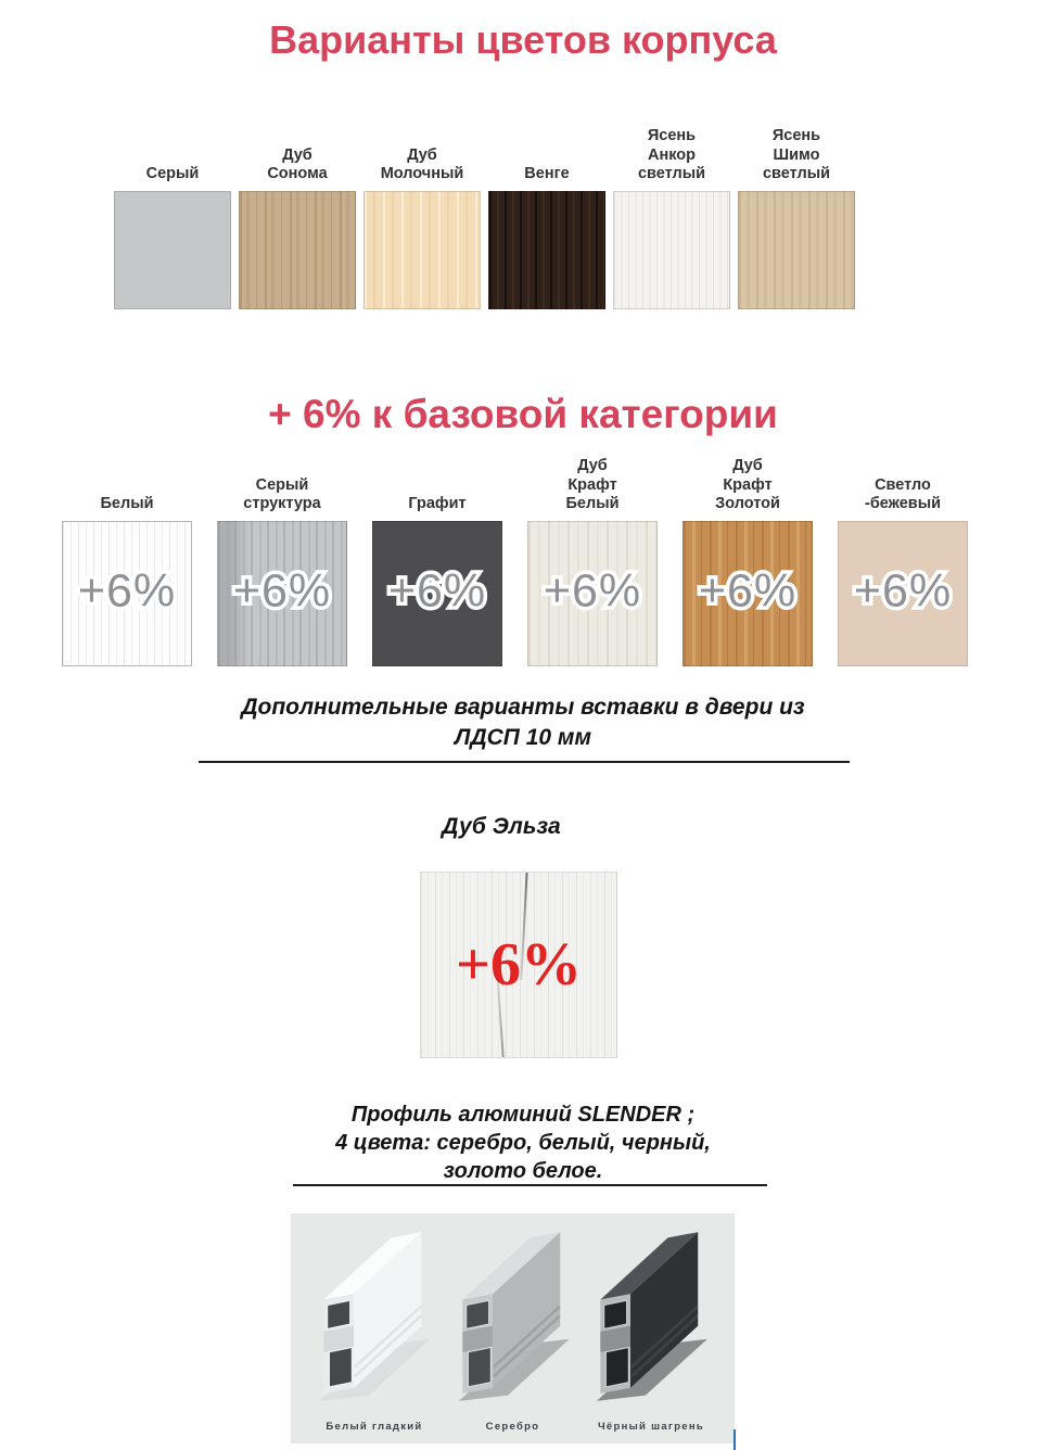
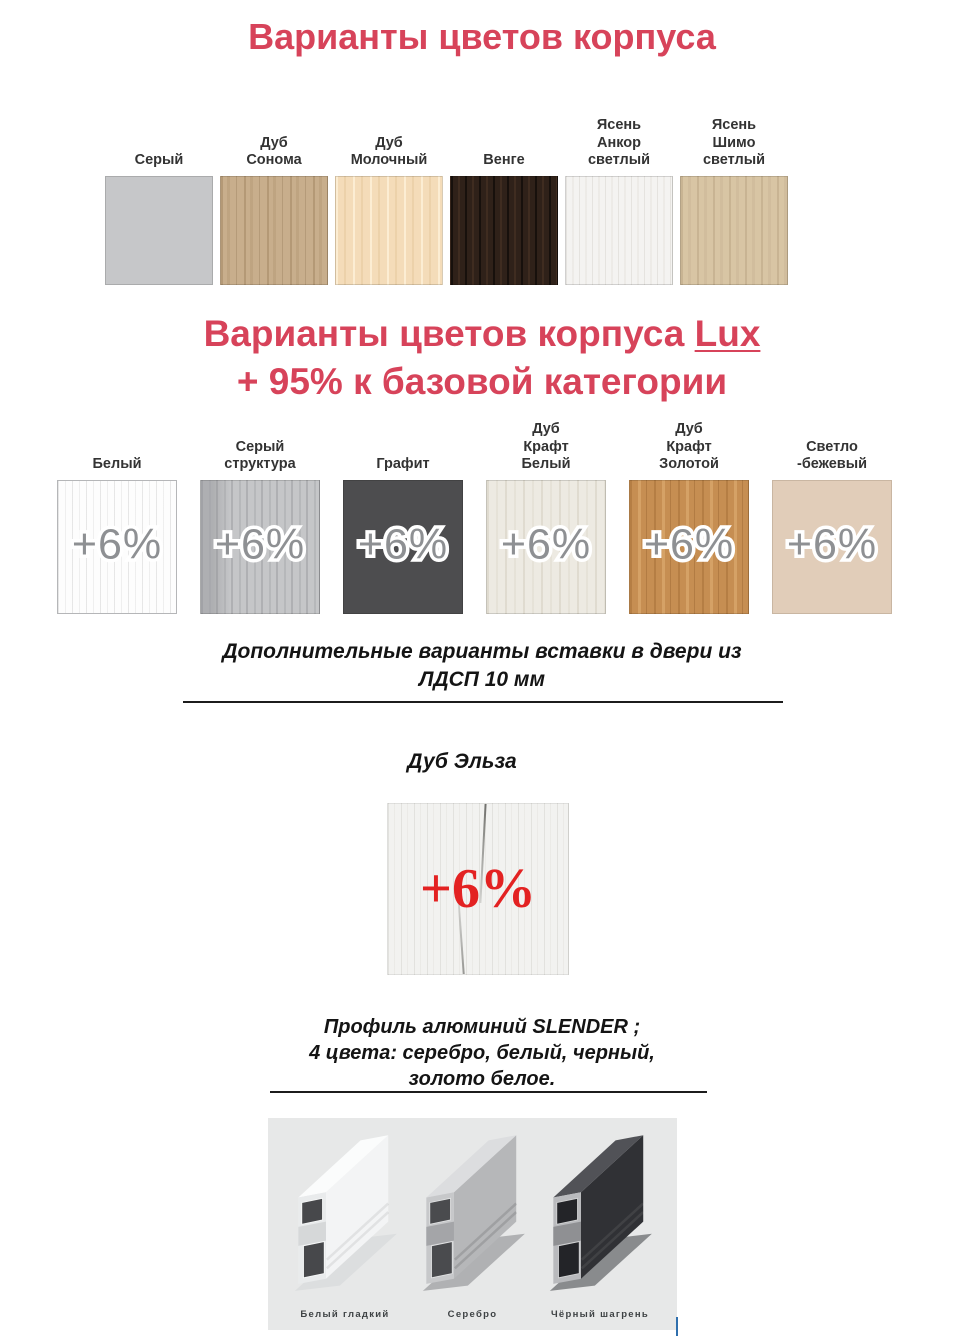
  Варианты цветов корпуса
  Серый
  Дуб
  Сонома
  Дуб
  Молочный
  Венге
  Ясень
  Анкор
  светлый
  Ясень
  Шимо
  светлый
+ Варианты цветов корпуса Lux
- + 6% к базовой категории
+ + 95% к базовой категории
  Белый
  +6%
  Серый
  структура
  +6%
  Графит
  +6%
  Дуб
  Крафт
  Белый
  +6%
  Дуб
  Крафт
  Золотой
  +6%
  Светло
  -бежевый
  +6%
  Дополнительные варианты вставки в двери из
  ЛДСП 10 мм
  Дуб Эльза
  +6%
  Профиль алюминий SLENDER ;
  4 цвета: серебро, белый, черный,
  золото белое.
  Белый гладкий
  Серебро
  Чёрный шагрень
